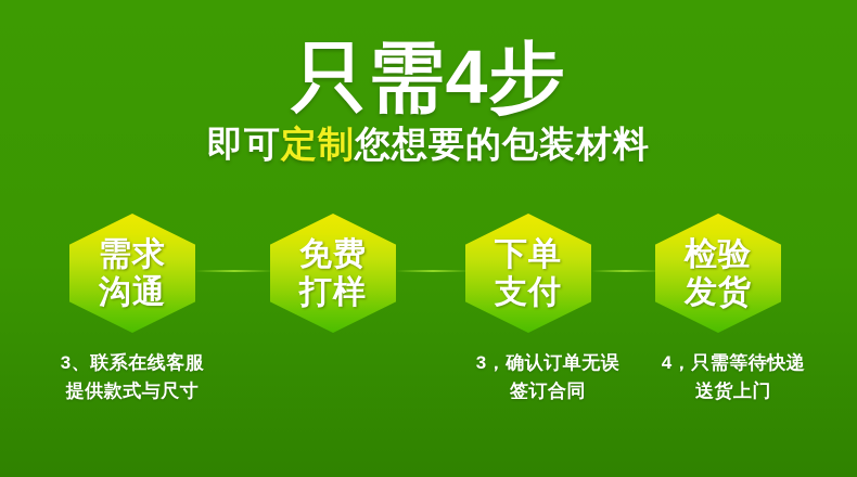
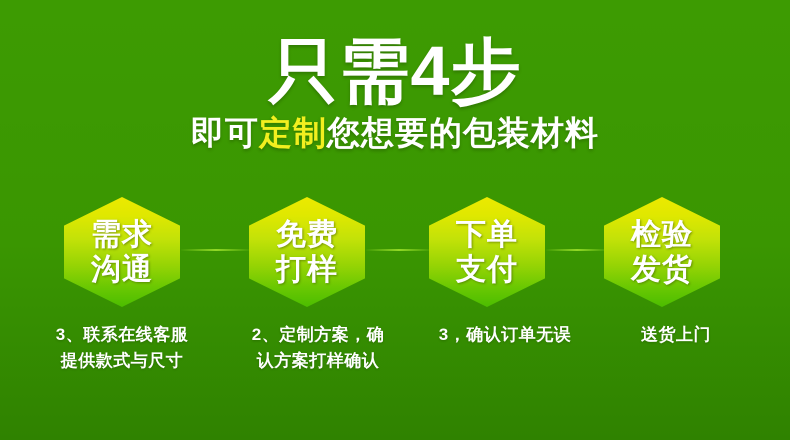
  只需4步
  即可定制您想要的包装材料
  需求
  沟通
  免费
  打样
  下单
  支付
  检验
  发货
  3、联系在线客服
  提供款式与尺寸
+ 2、定制方案，确
+ 认方案打样确认
  3，确认订单无误
- 签订合同
- 4，只需等待快递
  送货上门
